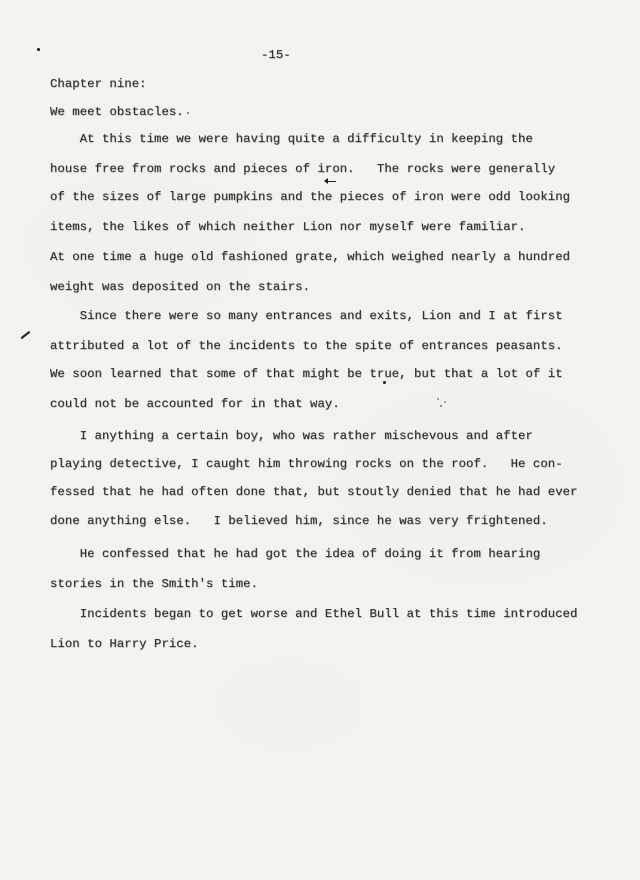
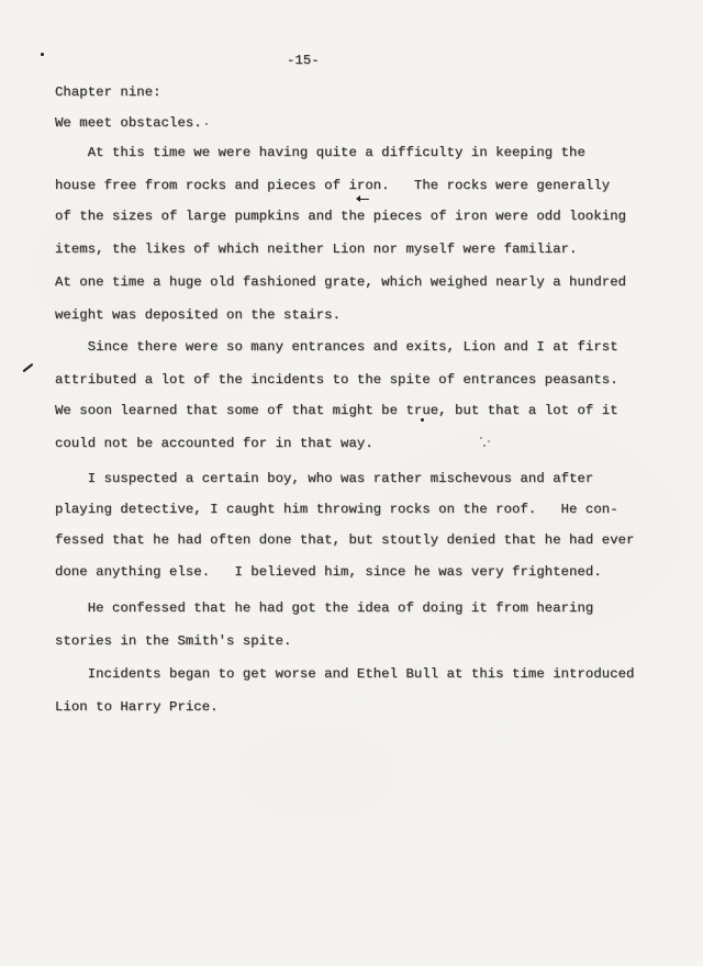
  -15-
  Chapter nine:
  We meet obstacles.
  At this time we were having quite a difficulty in keeping the
  house free from rocks and pieces of iron. The rocks were generally
  of the sizes of large pumpkins and the pieces of iron were odd looking
  items, the likes of which neither Lion nor myself were familiar.
  At one time a huge old fashioned grate, which weighed nearly a hundred
  weight was deposited on the stairs.
  Since there were so many entrances and exits, Lion and I at first
  attributed a lot of the incidents to the spite of entrances peasants.
  We soon learned that some of that might be true, but that a lot of it
  could not be accounted for in that way.
- I anything a certain boy, who was rather mischevous and after
+ I suspected a certain boy, who was rather mischevous and after
  playing detective, I caught him throwing rocks on the roof. He con-
  fessed that he had often done that, but stoutly denied that he had ever
  done anything else. I believed him, since he was very frightened.
  He confessed that he had got the idea of doing it from hearing
- stories in the Smith's time.
+ stories in the Smith's spite.
  Incidents began to get worse and Ethel Bull at this time introduced
  Lion to Harry Price.
